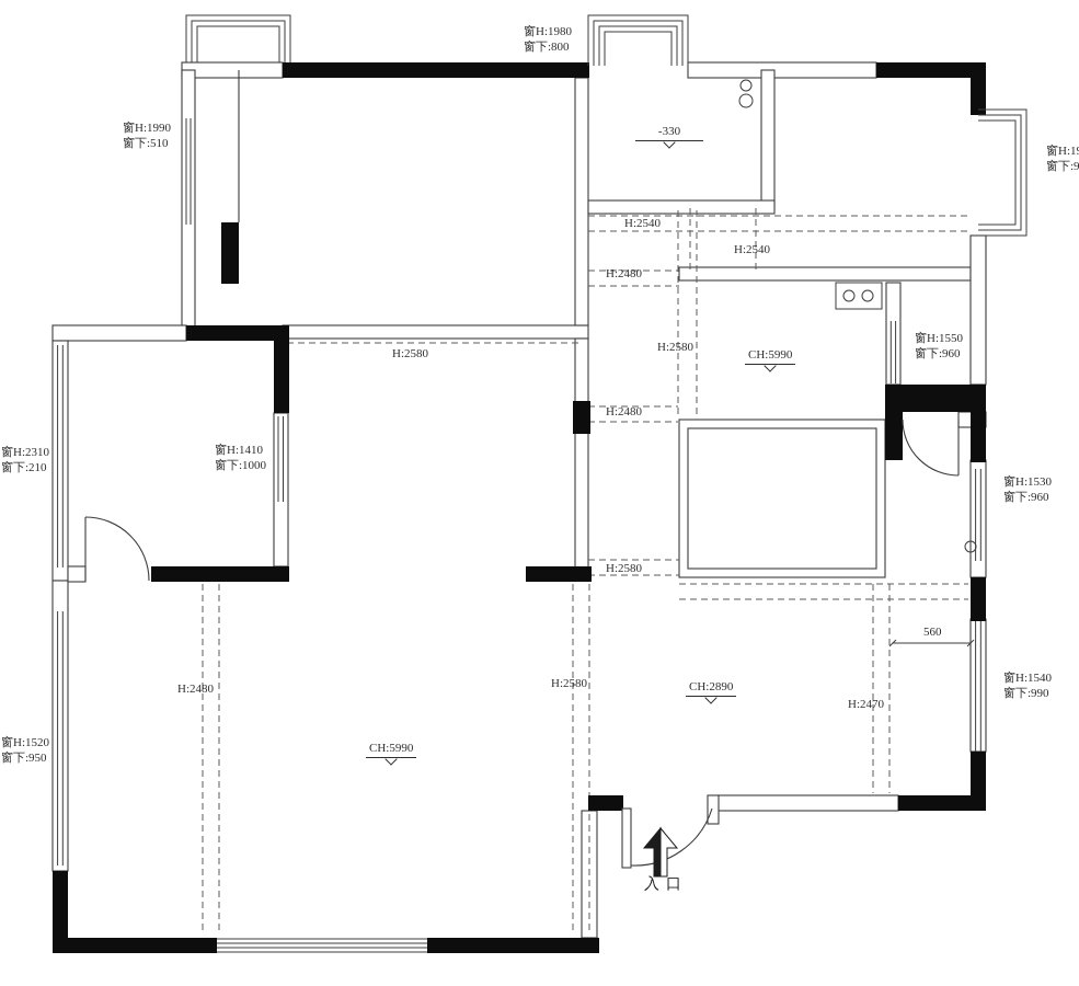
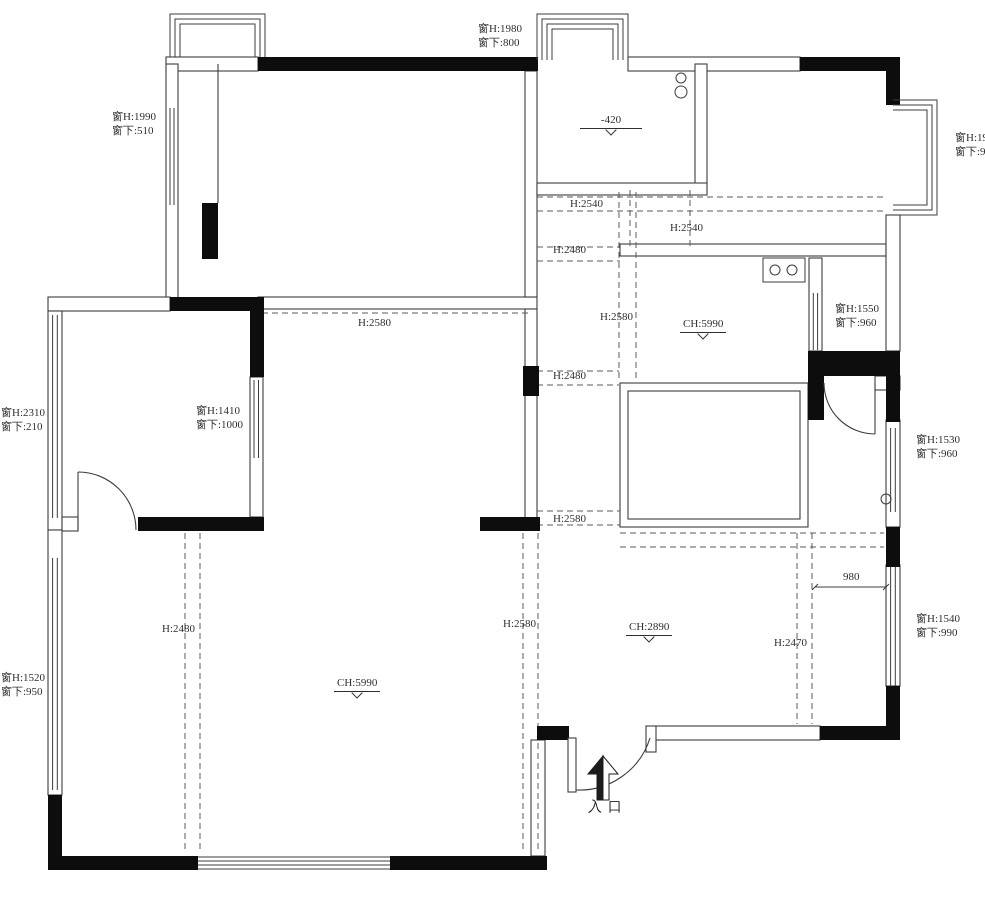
  窗H:1980
  窗下:800
  窗H:1990
  窗下:510
  窗H:1
  窗下:9
  窗H:1550
  窗下:960
  窗H:2310
  窗下:210
  窗H:1410
  窗下:1000
  窗H:1530
  窗下:960
  窗H:1540
  窗下:990
  窗H:1520
  窗下:950
  H:2540
  H:2540
  H:2480
  H:2580
  H:2580
  H:2480
  H:2580
  H:2480
  H:2580
  H:2470
  CH:5990
  CH:5990
  CH:2890
- -330
+ -420
- 560
+ 980
  入口
